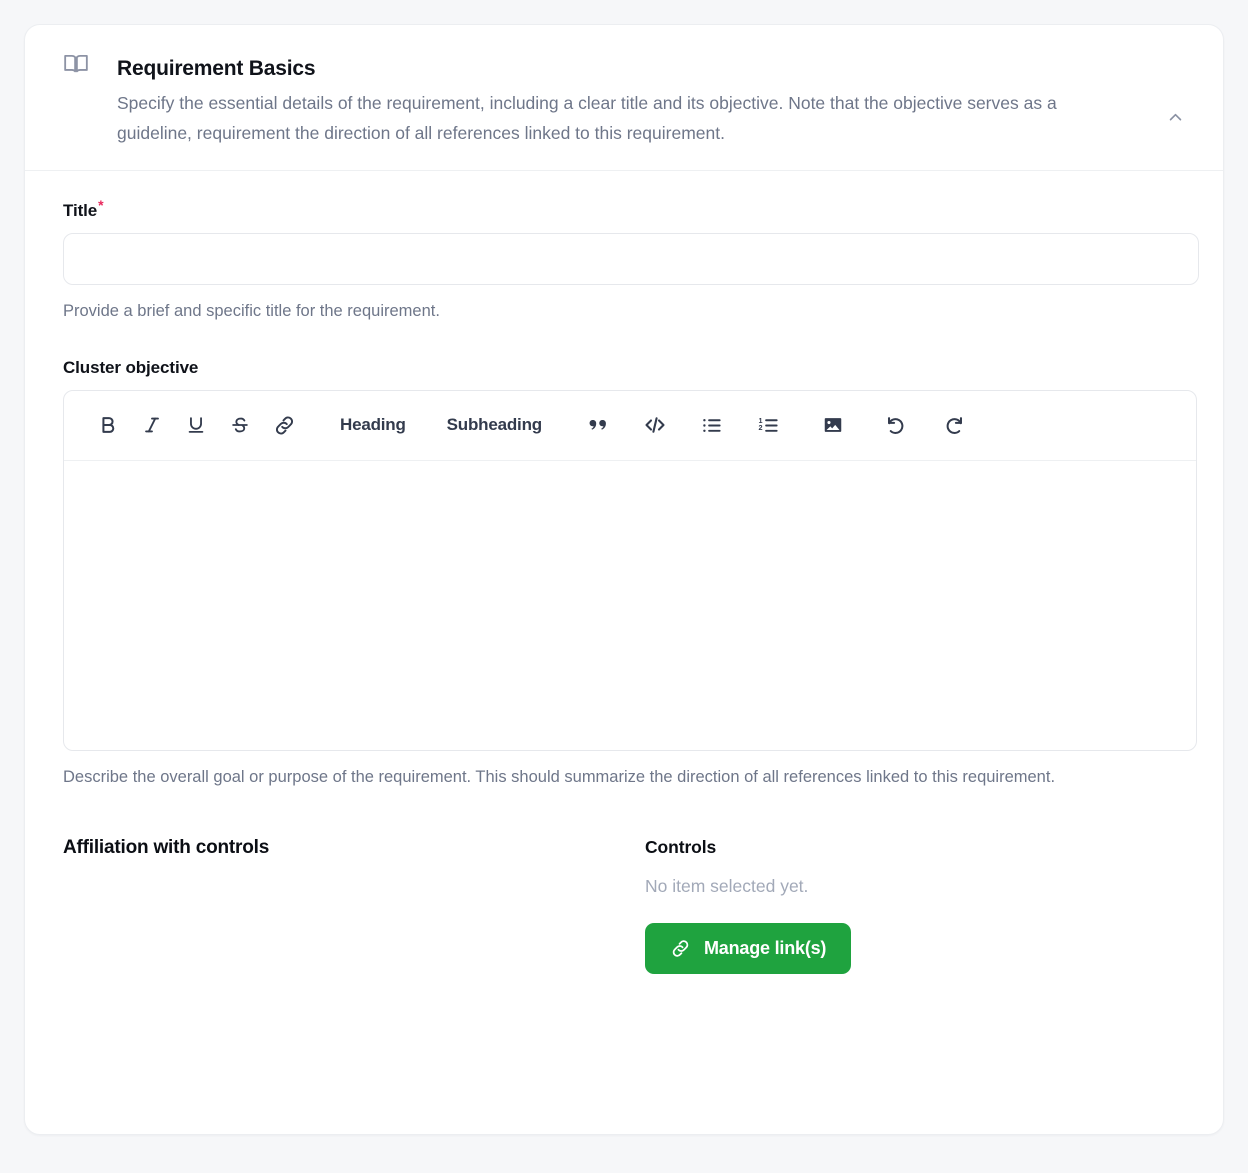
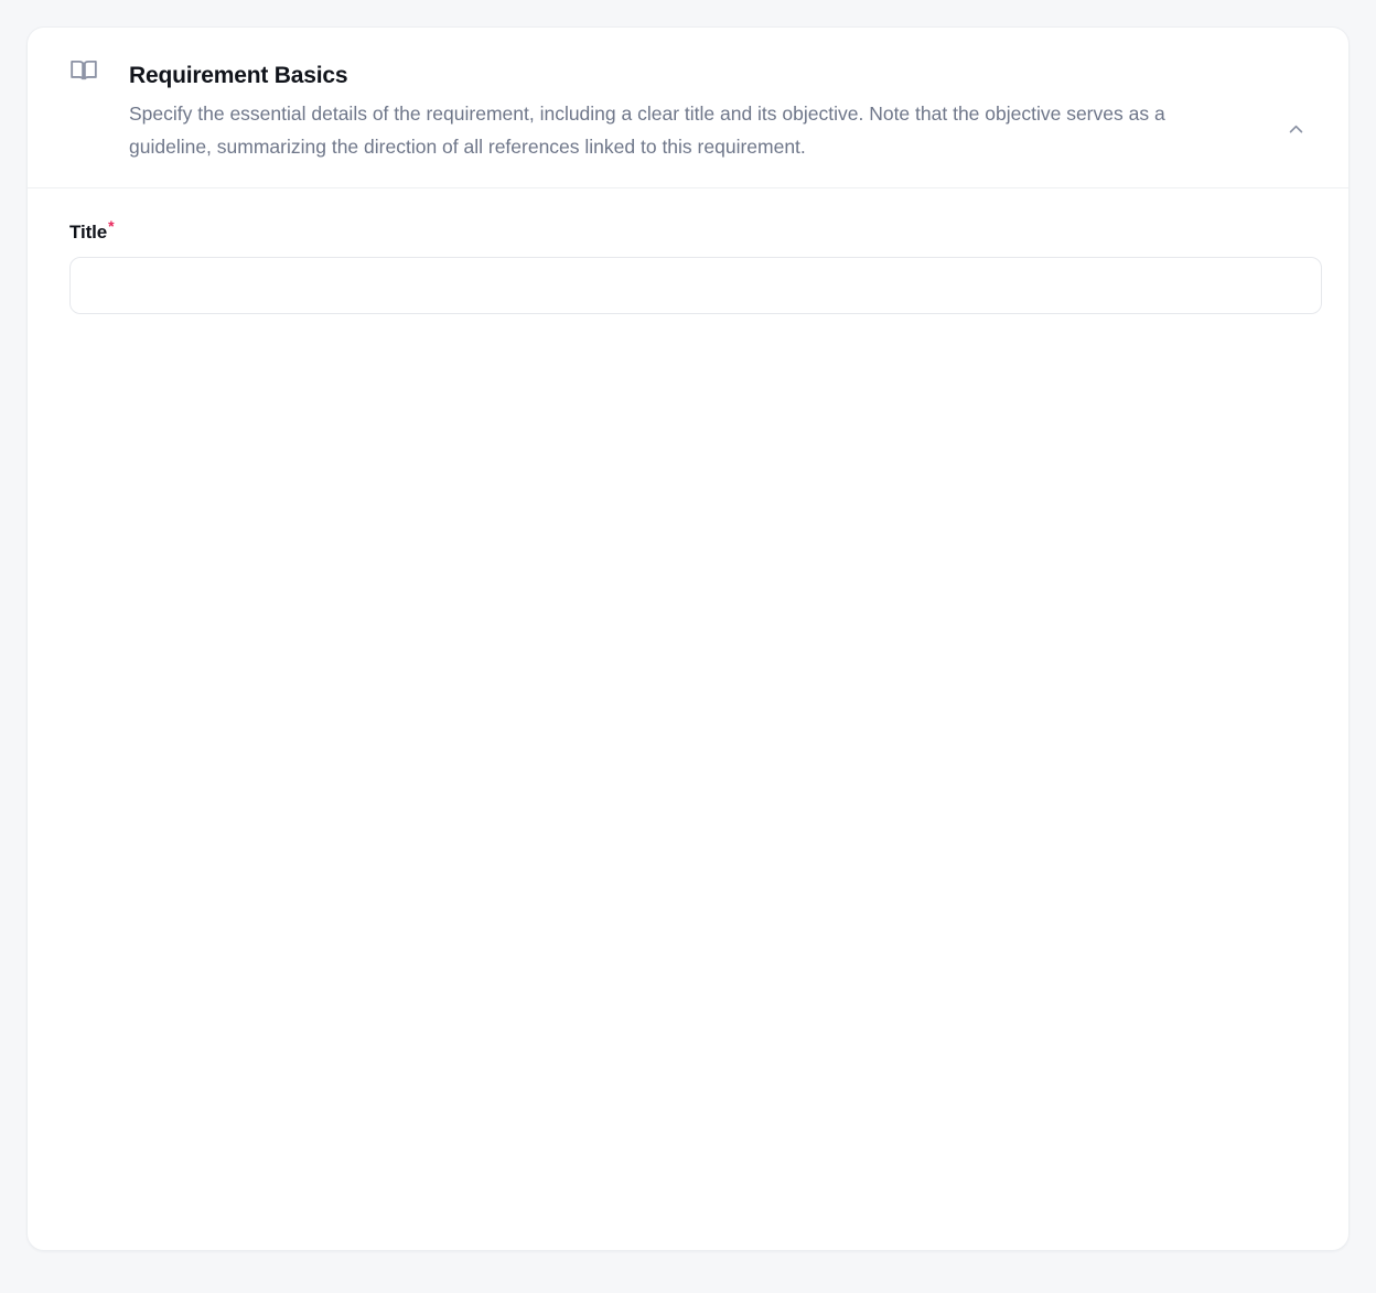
  Requirement Basics
- Specify the essential details of the requirement, including a clear title and its objective. Note that the objective serves as a guideline, requirement the direction of all references linked to this requirement.
+ Specify the essential details of the requirement, including a clear title and its objective. Note that the objective serves as a guideline, summarizing the direction of all references linked to this requirement.
  Title*
- Provide a brief and specific title for the requirement.
- Cluster objective
- Heading
- Subheading
- 1
- 2
- Describe the overall goal or purpose of the requirement. This should summarize the direction of all references linked to this requirement.
- Affiliation with controls
- Controls
- No item selected yet.
- Manage link(s)
